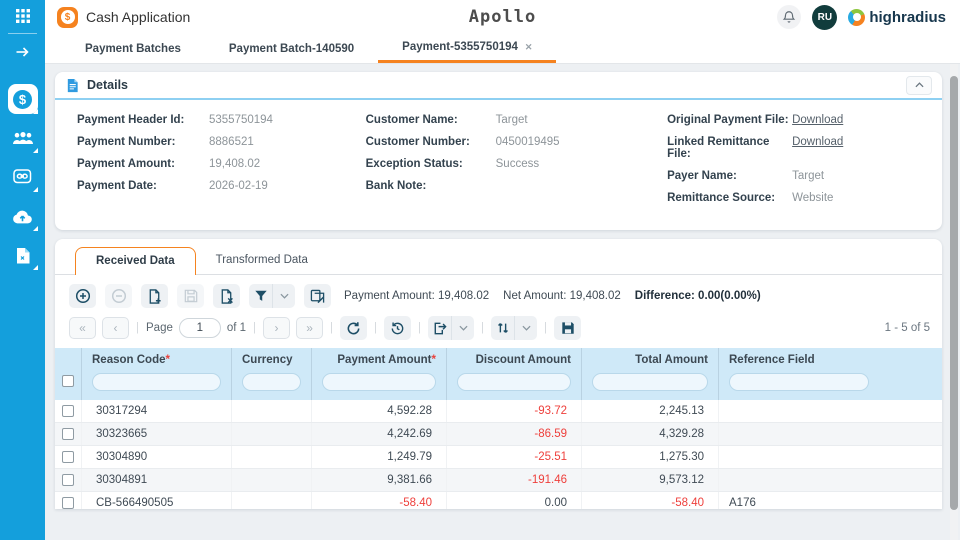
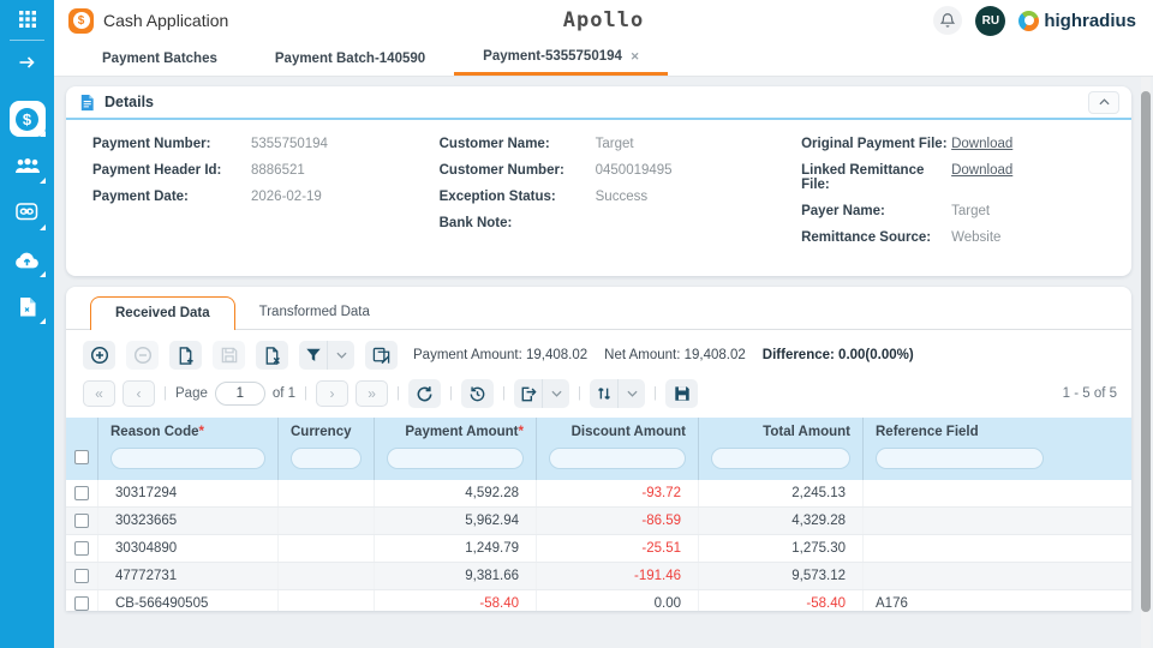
  $
  $
  Cash Application
  Apollo
  RU
  highradius
  Payment Batches
  Payment Batch-140590
  Payment-5355750194
  ✕
  Details
- Payment Header Id:
+ Payment Number:
  5355750194
- Payment Number:
+ Payment Header Id:
  8886521
- Payment Amount:
- 19,408.02
  Payment Date:
  2026-02-19
  Customer Name:
  Target
  Customer Number:
  0450019495
  Exception Status:
  Success
  Bank Note:
  Original Payment File:
  Download
  Linked Remittance File:
  Download
  Payer Name:
  Target
  Remittance Source:
  Website
  Received Data
  Transformed Data
  Payment Amount: 19,408.02
  Net Amount: 19,408.02
  Difference: 0.00(0.00%)
  «
  ‹
  |
  Page
  1
  of 1
  |
  ›
  »
  |
  |
  |
  |
  |
  1 - 5 of 5
  Reason Code*
  Currency
  Payment Amount*
  Discount Amount
  Total Amount
  Reference Field
  30317294
  4,592.28
  -93.72
  2,245.13
  30323665
- 4,242.69
+ 5,962.94
  -86.59
  4,329.28
  30304890
  1,249.79
  -25.51
  1,275.30
- 30304891
+ 47772731
  9,381.66
  -191.46
  9,573.12
  CB-566490505
  -58.40
  0.00
  -58.40
  A176
